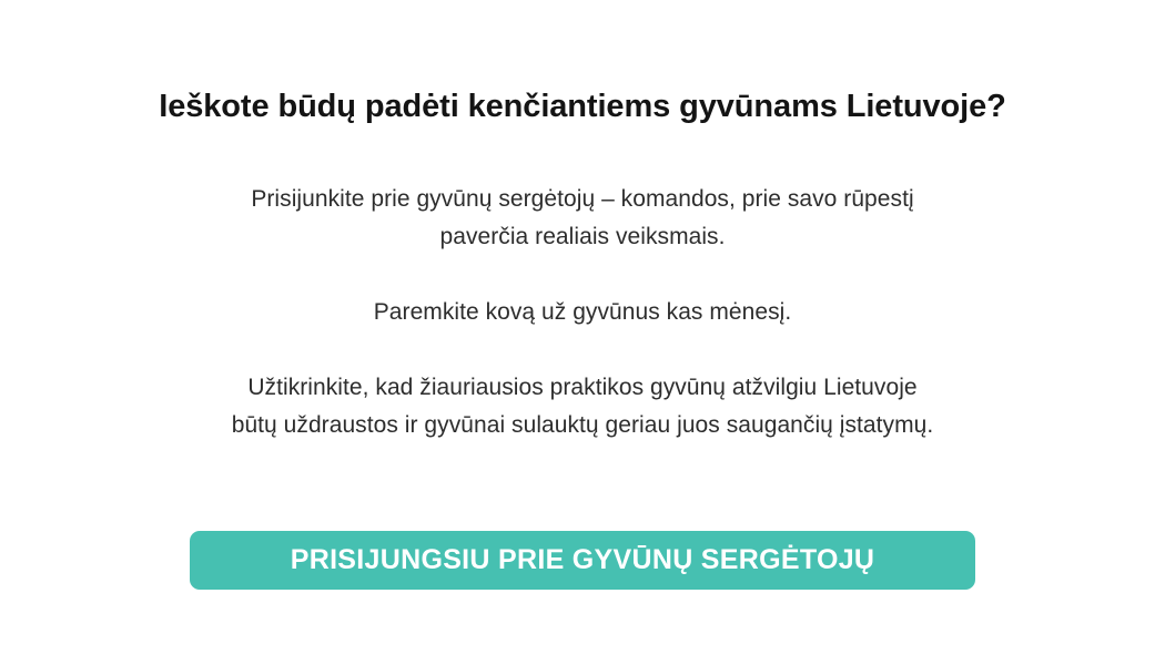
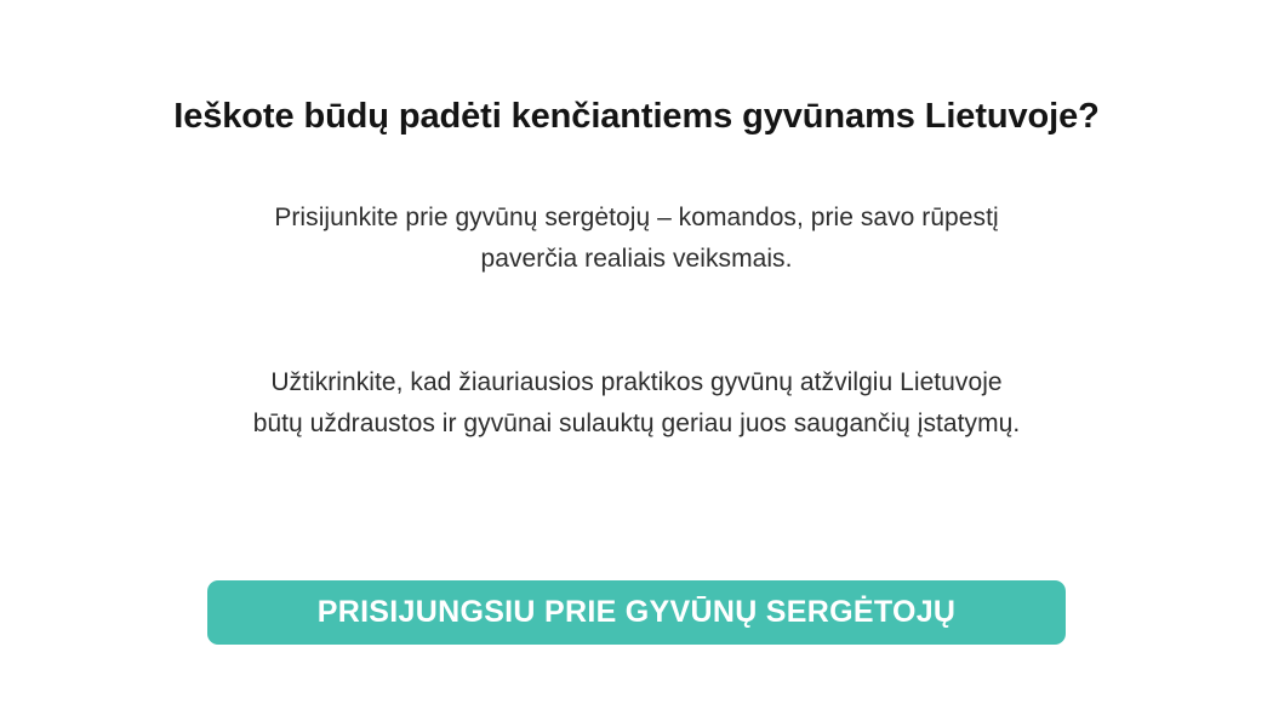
  Ieškote būdų padėti kenčiantiems gyvūnams Lietuvoje?
  Prisijunkite prie gyvūnų sergėtojų – komandos, prie savo rūpestį
  paverčia realiais veiksmais.
- Paremkite kovą už gyvūnus kas mėnesį.
  Užtikrinkite, kad žiauriausios praktikos gyvūnų atžvilgiu Lietuvoje
  būtų uždraustos ir gyvūnai sulauktų geriau juos saugančių įstatymų.
  PRISIJUNGSIU PRIE GYVŪNŲ SERGĖTOJŲ
